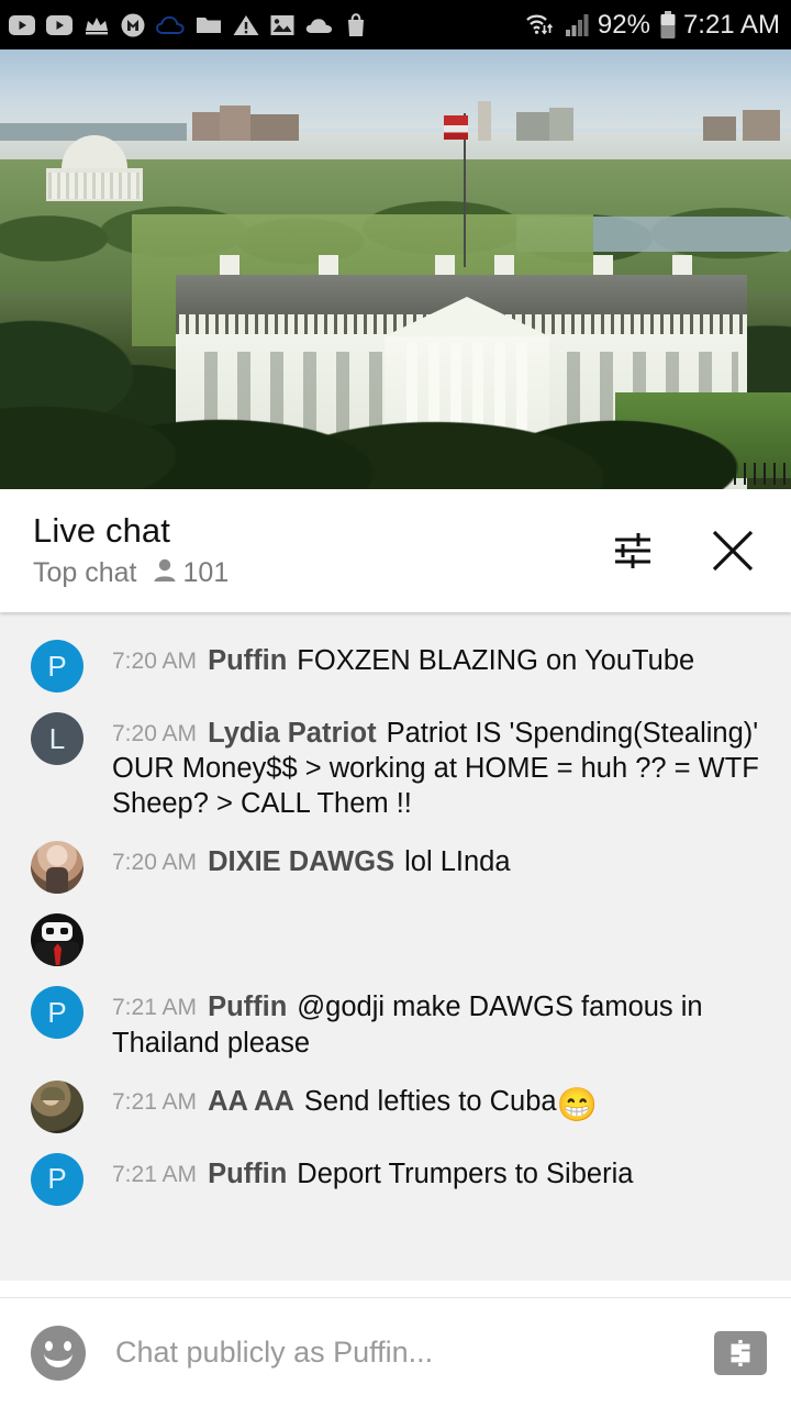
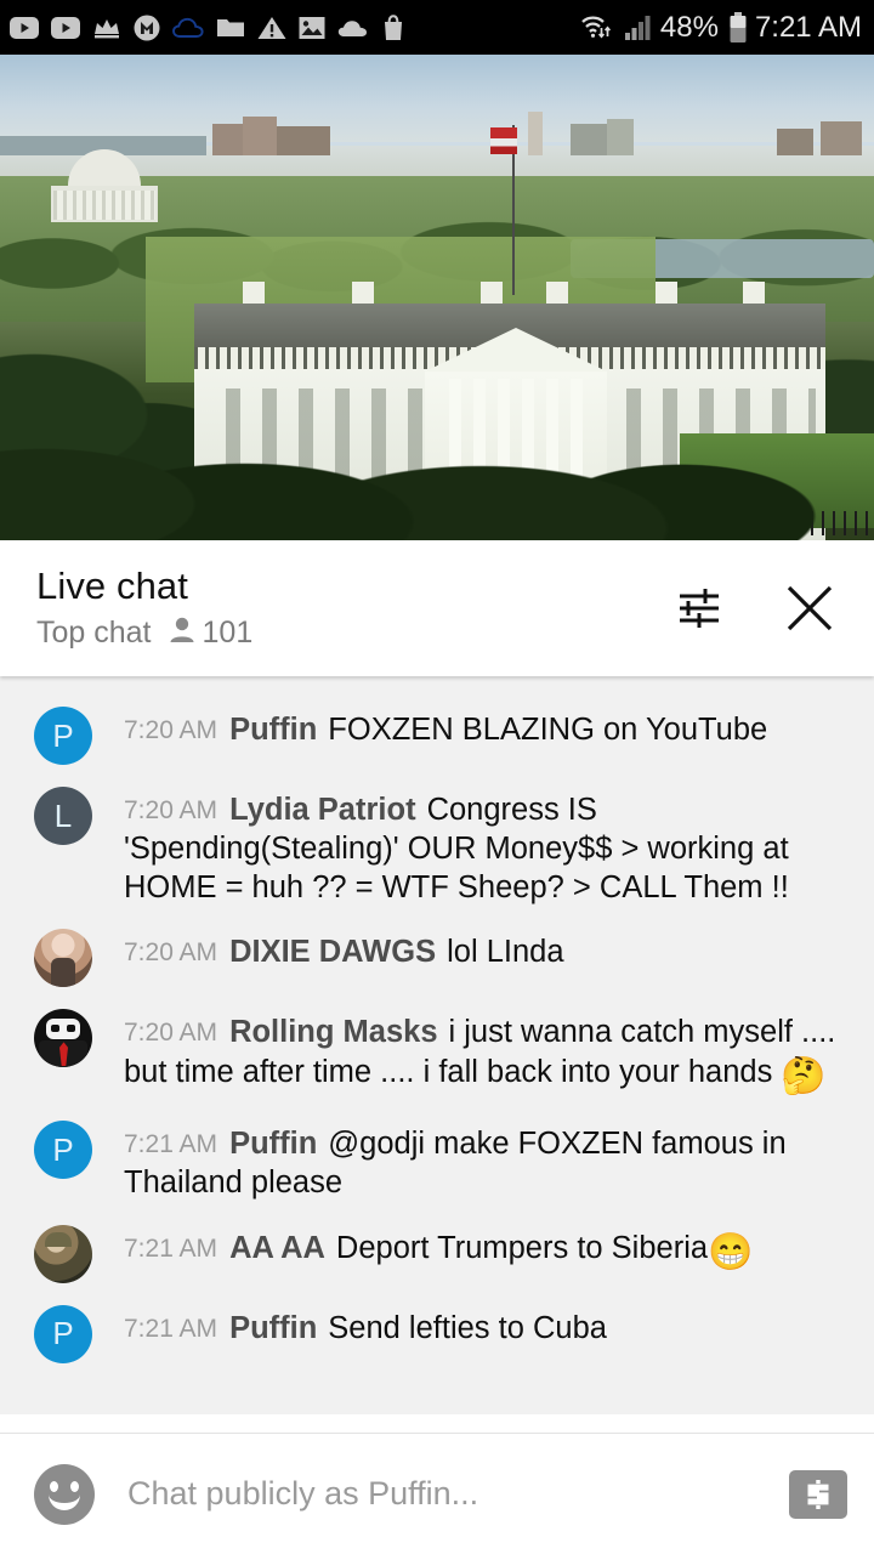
- 92%
+ 48%
  7:21 AM
  Live chat
  Top chat
  101
  P
  7:20 AM Puffin FOXZEN BLAZING on YouTube
  L
- 7:20 AM Lydia Patriot Patriot IS 'Spending(Stealing)' OUR Money$$ > working at HOME = huh ?? = WTF Sheep? > CALL Them !!
+ 7:20 AM Lydia Patriot Congress IS 'Spending(Stealing)' OUR Money$$ > working at HOME = huh ?? = WTF Sheep? > CALL Them !!
  7:20 AM DIXIE DAWGS lol LInda
+ 7:20 AM Rolling Masks i just wanna catch myself .... but time after time .... i fall back into your hands 🤔
  P
- 7:21 AM Puffin @godji make DAWGS famous in Thailand please
+ 7:21 AM Puffin @godji make FOXZEN famous in Thailand please
- 7:21 AM AA AA Send lefties to Cuba😁
+ 7:21 AM AA AA Deport Trumpers to Siberia😁
  P
- 7:21 AM Puffin Deport Trumpers to Siberia
+ 7:21 AM Puffin Send lefties to Cuba
  Chat publicly as Puffin...
